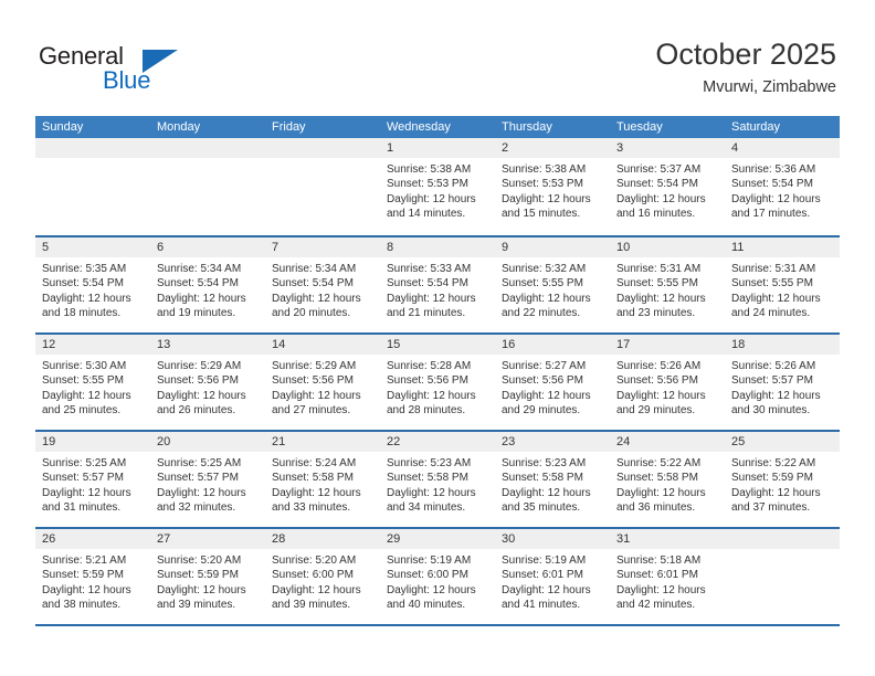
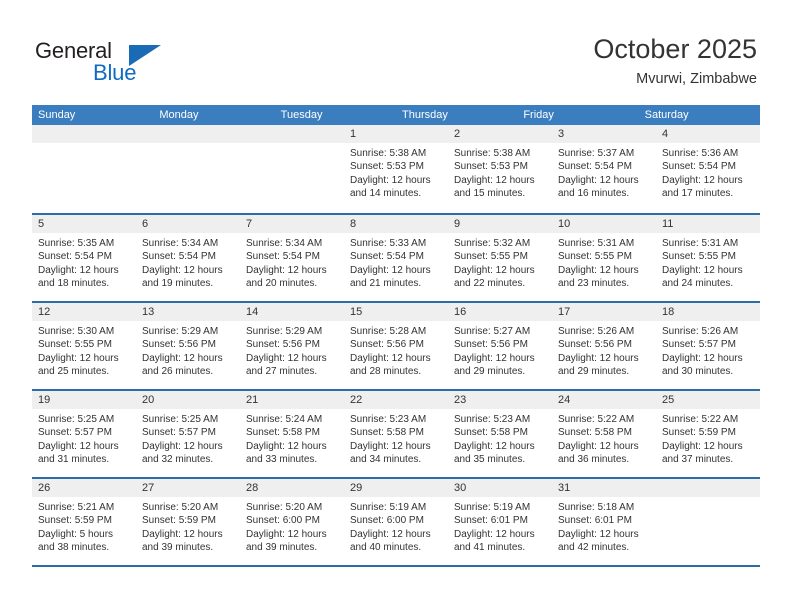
  General
  Blue
  October 2025
  Mvurwi, Zimbabwe
  Sunday
  Monday
- Friday
+ Tuesday
- Wednesday
  Thursday
- Tuesday
+ Friday
  Saturday
  1
  Sunrise: 5:38 AM
  Sunset: 5:53 PM
  Daylight: 12 hours and 14 minutes.
  2
  Sunrise: 5:38 AM
  Sunset: 5:53 PM
  Daylight: 12 hours and 15 minutes.
  3
  Sunrise: 5:37 AM
  Sunset: 5:54 PM
  Daylight: 12 hours and 16 minutes.
  4
  Sunrise: 5:36 AM
  Sunset: 5:54 PM
  Daylight: 12 hours and 17 minutes.
  5
  Sunrise: 5:35 AM
  Sunset: 5:54 PM
  Daylight: 12 hours and 18 minutes.
  6
  Sunrise: 5:34 AM
  Sunset: 5:54 PM
  Daylight: 12 hours and 19 minutes.
  7
  Sunrise: 5:34 AM
  Sunset: 5:54 PM
  Daylight: 12 hours and 20 minutes.
  8
  Sunrise: 5:33 AM
  Sunset: 5:54 PM
  Daylight: 12 hours and 21 minutes.
  9
  Sunrise: 5:32 AM
  Sunset: 5:55 PM
  Daylight: 12 hours and 22 minutes.
  10
  Sunrise: 5:31 AM
  Sunset: 5:55 PM
  Daylight: 12 hours and 23 minutes.
  11
  Sunrise: 5:31 AM
  Sunset: 5:55 PM
  Daylight: 12 hours and 24 minutes.
  12
  Sunrise: 5:30 AM
  Sunset: 5:55 PM
  Daylight: 12 hours and 25 minutes.
  13
  Sunrise: 5:29 AM
  Sunset: 5:56 PM
  Daylight: 12 hours and 26 minutes.
  14
  Sunrise: 5:29 AM
  Sunset: 5:56 PM
  Daylight: 12 hours and 27 minutes.
  15
  Sunrise: 5:28 AM
  Sunset: 5:56 PM
  Daylight: 12 hours and 28 minutes.
  16
  Sunrise: 5:27 AM
  Sunset: 5:56 PM
  Daylight: 12 hours and 29 minutes.
  17
  Sunrise: 5:26 AM
  Sunset: 5:56 PM
  Daylight: 12 hours and 29 minutes.
  18
  Sunrise: 5:26 AM
  Sunset: 5:57 PM
  Daylight: 12 hours and 30 minutes.
  19
  Sunrise: 5:25 AM
  Sunset: 5:57 PM
  Daylight: 12 hours and 31 minutes.
  20
  Sunrise: 5:25 AM
  Sunset: 5:57 PM
  Daylight: 12 hours and 32 minutes.
  21
  Sunrise: 5:24 AM
  Sunset: 5:58 PM
  Daylight: 12 hours and 33 minutes.
  22
  Sunrise: 5:23 AM
  Sunset: 5:58 PM
  Daylight: 12 hours and 34 minutes.
  23
  Sunrise: 5:23 AM
  Sunset: 5:58 PM
  Daylight: 12 hours and 35 minutes.
  24
  Sunrise: 5:22 AM
  Sunset: 5:58 PM
  Daylight: 12 hours and 36 minutes.
  25
  Sunrise: 5:22 AM
  Sunset: 5:59 PM
  Daylight: 12 hours and 37 minutes.
  26
  Sunrise: 5:21 AM
  Sunset: 5:59 PM
- Daylight: 12 hours and 38 minutes.
+ Daylight: 5 hours and 38 minutes.
  27
  Sunrise: 5:20 AM
  Sunset: 5:59 PM
  Daylight: 12 hours and 39 minutes.
  28
  Sunrise: 5:20 AM
  Sunset: 6:00 PM
  Daylight: 12 hours and 39 minutes.
  29
  Sunrise: 5:19 AM
  Sunset: 6:00 PM
  Daylight: 12 hours and 40 minutes.
  30
  Sunrise: 5:19 AM
  Sunset: 6:01 PM
  Daylight: 12 hours and 41 minutes.
  31
  Sunrise: 5:18 AM
  Sunset: 6:01 PM
  Daylight: 12 hours and 42 minutes.
